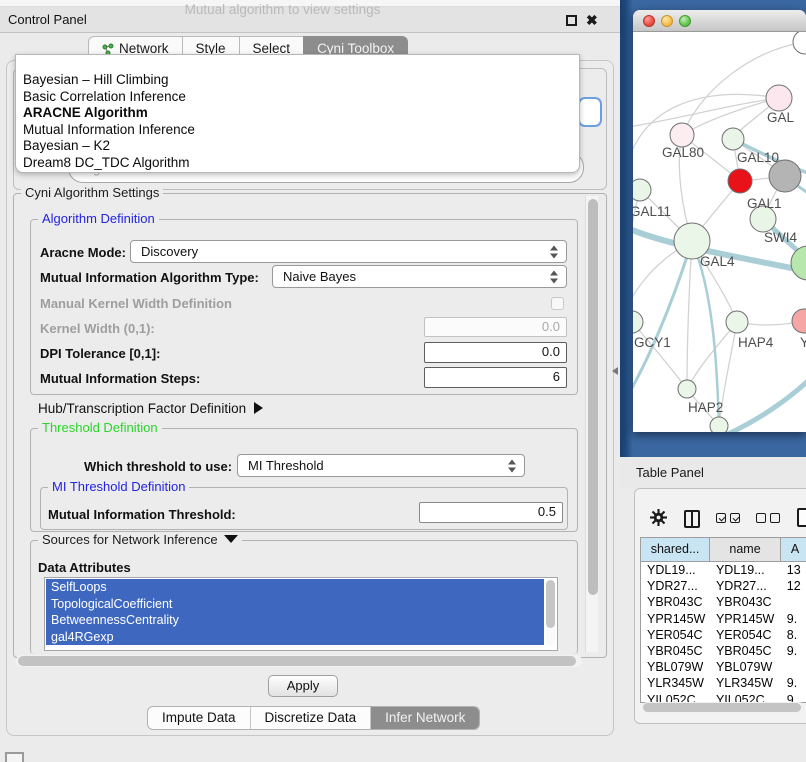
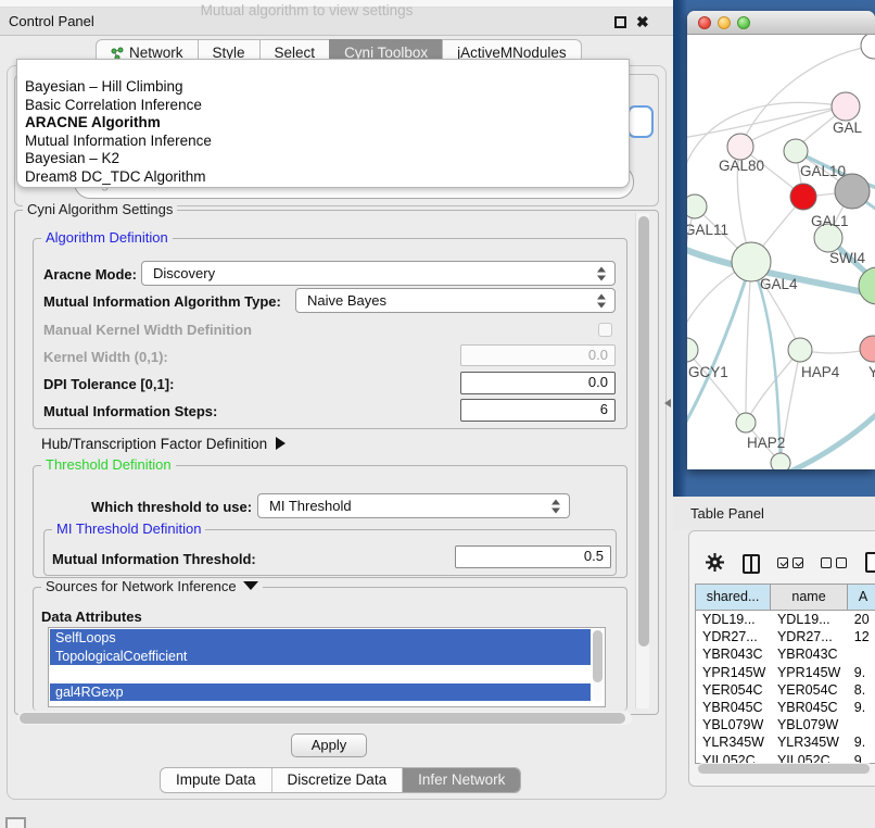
  Control Panel
  ✖
  Network
  Style
  Select
  Cyni Toolbox
+ jActiveMNodules
  Mutual algorithm to view settings
  Bayesian – Hill Climbing
  Basic Correlation Inference
  ARACNE Algorithm
  Mutual Information Inference
  Bayesian – K2
  Dream8 DC_TDC Algorithm
  Cyni Algorithm Settings
  Algorithm Definition
  Aracne Mode:
  Discovery
  Mutual Information Algorithm Type:
  Naive Bayes
  Manual Kernel Width Definition
  Kernel Width (0,1):
  0.0
  DPI Tolerance [0,1]:
  0.0
  Mutual Information Steps:
  6
  Hub/Transcription Factor Definition
  Threshold Definition
  Which threshold to use:
  MI Threshold
  MI Threshold Definition
  Mutual Information Threshold:
  0.5
  Sources for Network Inference
  Data Attributes
  SelfLoops
  TopologicalCoefficient
- BetweennessCentrality
  gal4RGexp
  Apply
  Impute Data
  Discretize Data
  Infer Network
  GAL
  GAL80
  GAL10
  GAL1
  GAL11
  SWI4
  GAL4
  GCY1
  HAP4
  Y
  HAP2
  Table Panel
  shared...
  name
  A
  YDL19...
  YDL19...
- 13
+ 20
  YDR27...
  YDR27...
  12
  YBR043C
  YBR043C
  YPR145W
  YPR145W
  9.
  YER054C
  YER054C
  8.
  YBR045C
  YBR045C
  9.
  YBL079W
  YBL079W
  YLR345W
  YLR345W
  9.
  YIL052C
  YIL052C
  9.
